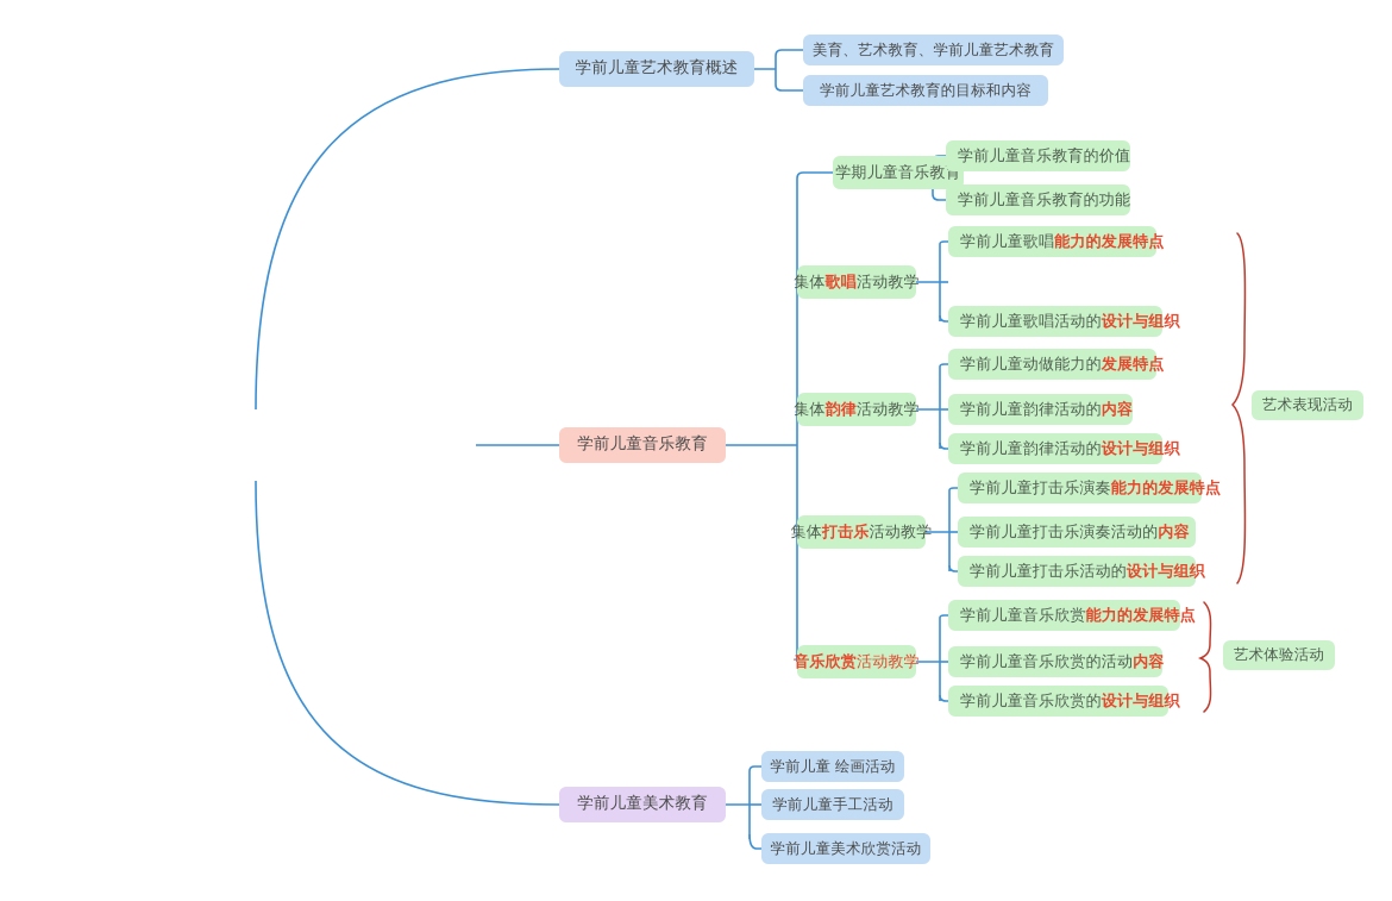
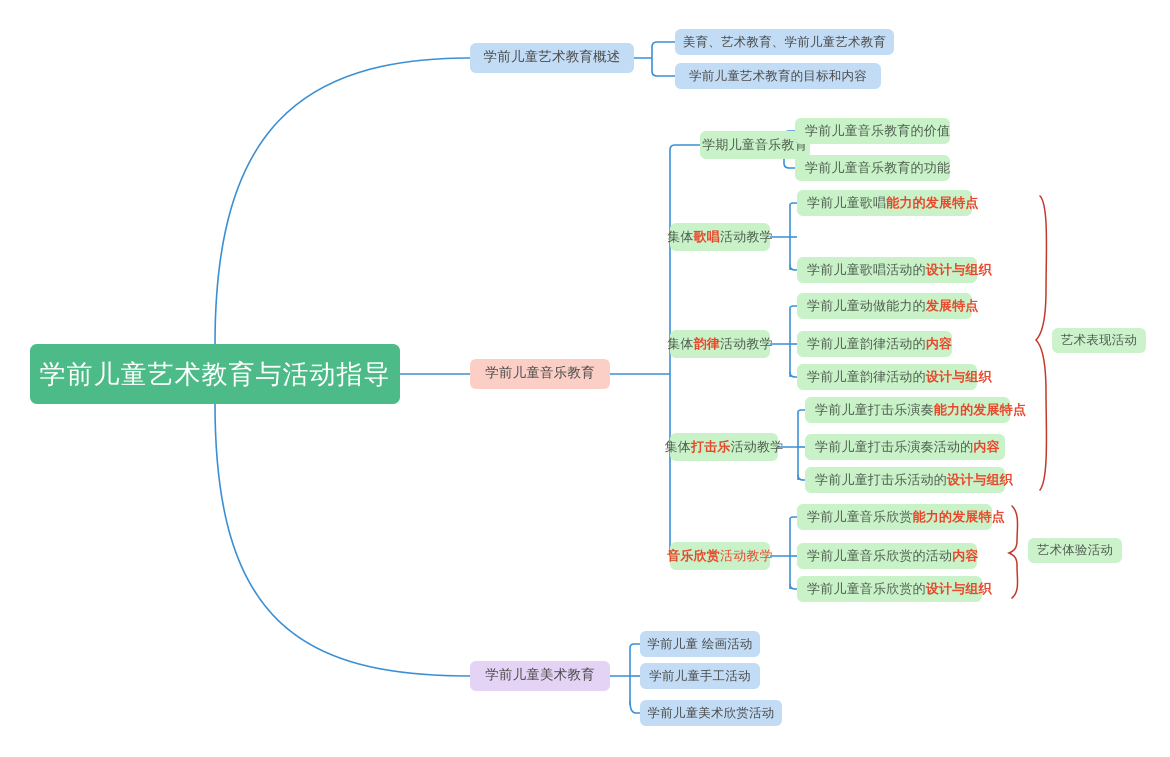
+ 学前儿童艺术教育与活动指导
  学前儿童艺术教育概述
  美育、艺术教育、学前儿童艺术教育
  学前儿童艺术教育的目标和内容
  学前儿童音乐教育
  学期儿童音乐教育
  学前儿童音乐教育的价值
  学前儿童音乐教育的功能
  集体歌唱活动教学
  学前儿童歌唱能力的发展特点
  学前儿童歌唱活动的设计与组织
  集体韵律活动教学
  学前儿童动做能力的发展特点
  学前儿童韵律活动的内容
  学前儿童韵律活动的设计与组织
  集体打击乐活动教学
  学前儿童打击乐演奏能力的发展特点
  学前儿童打击乐演奏活动的内容
  学前儿童打击乐活动的设计与组织
  音乐欣赏活动教学
  学前儿童音乐欣赏能力的发展特点
  学前儿童音乐欣赏的活动内容
  学前儿童音乐欣赏的设计与组织
  学前儿童美术教育
  学前儿童 绘画活动
  学前儿童手工活动
  学前儿童美术欣赏活动
  艺术表现活动
  艺术体验活动
